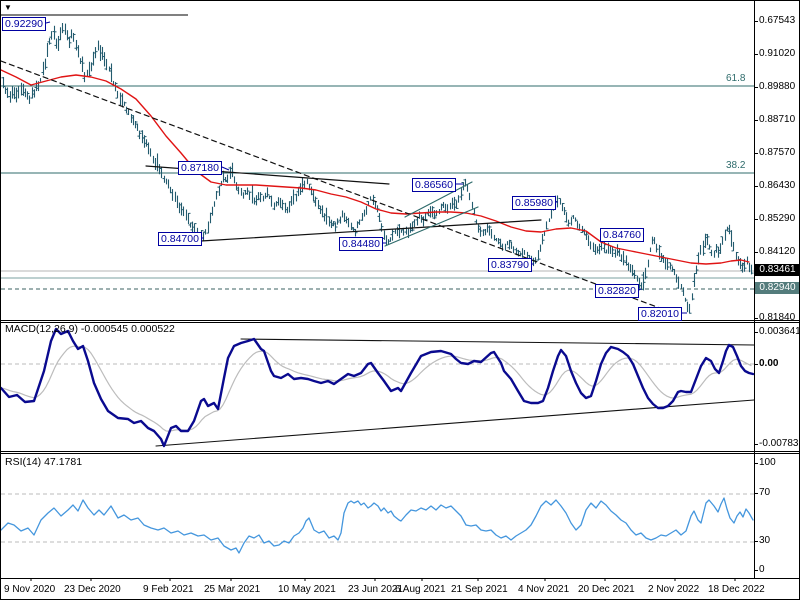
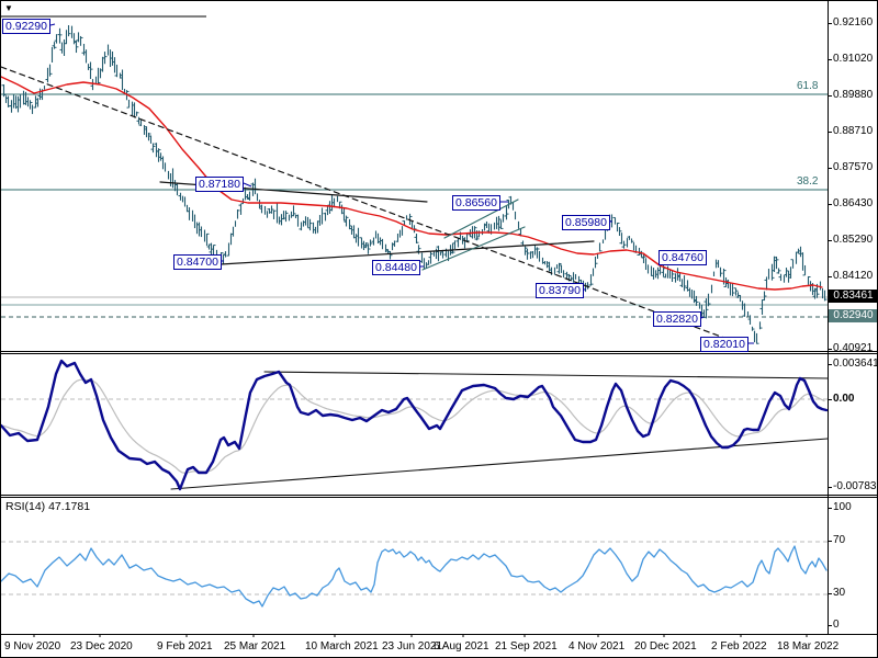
  ▼
- MACD(12,26,9) -0.000545 0.000522
  RSI(14) 47.1781
- 0.67543
+ 0.92160
  0.91020
  0.89880
  0.88710
  0.87570
  0.86430
  0.85290
  0.84120
- 0.81840
+ 0.40921
  0.003641
  0.00
  -0.00783
  100
  70
  30
  0
  61.8
  38.2
  0.83461
  0.82940
  0.92290
  0.87180
  0.84700
  0.86560
  0.84480
  0.85980
  0.84760
  0.83790
  0.82820
  0.82010
  9 Nov 2020
  23 Dec 2020
  9 Feb 2021
  25 Mar 2021
- 10 May 2021
+ 10 March 2021
  23 Jun 2021
  6 Aug 2021
  21 Sep 2021
  4 Nov 2021
  20 Dec 2021
- 2 Nov 2022
+ 2 Feb 2022
- 18 Dec 2022
+ 18 Mar 2022
